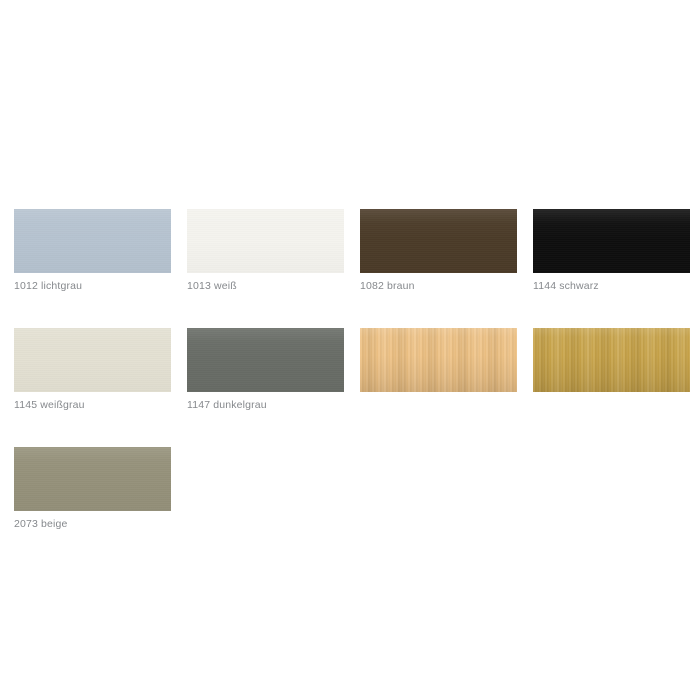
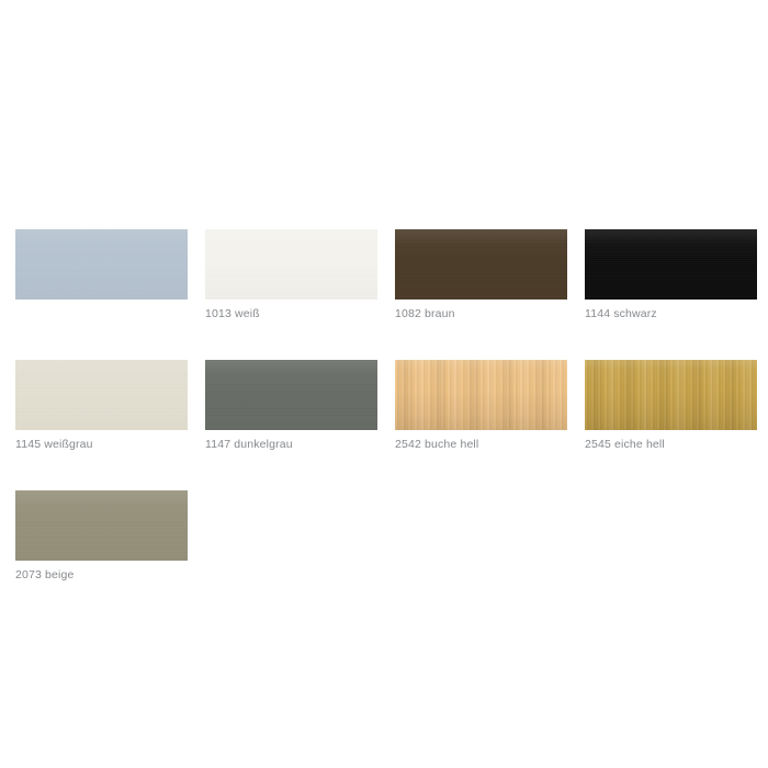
- 1012 lichtgrau
  1013 weiß
  1082 braun
  1144 schwarz
  1145 weißgrau
  1147 dunkelgrau
+ 2542 buche hell
+ 2545 eiche hell
  2073 beige
